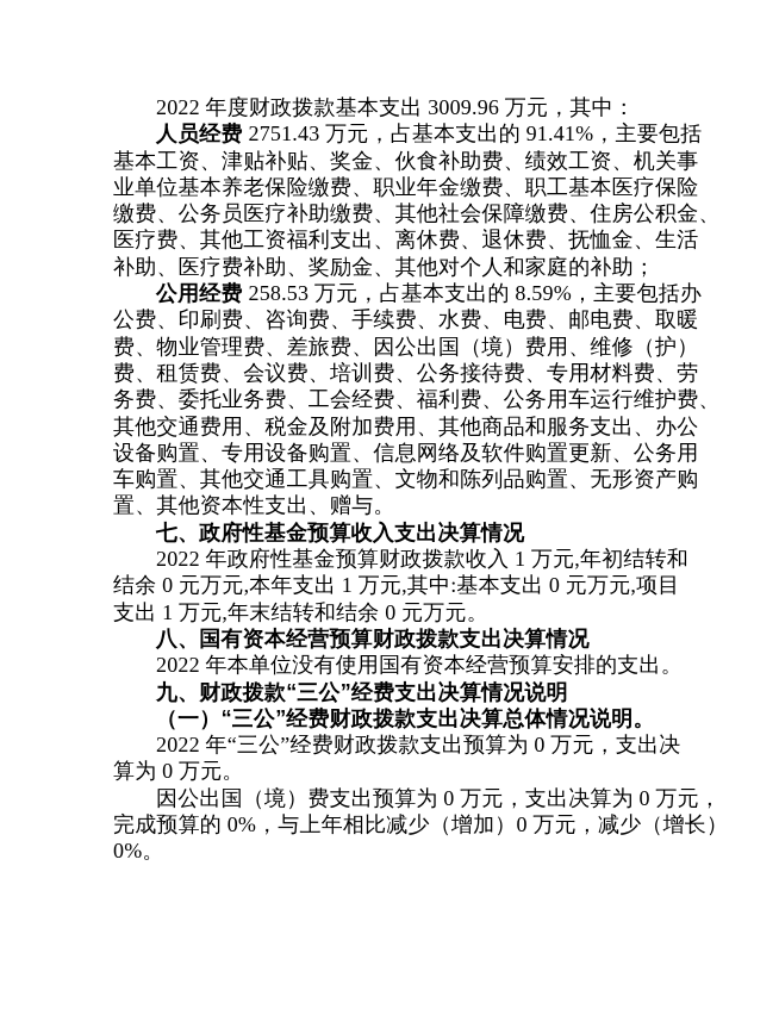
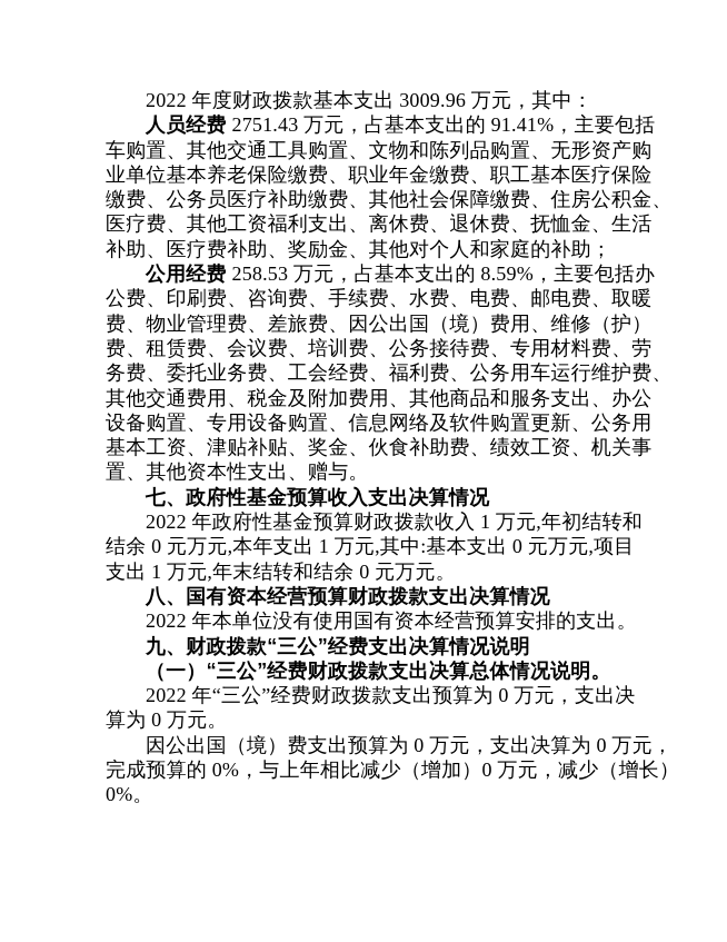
  2022 年度财政拨款基本支出 3009.96 万元，其中：
  人员经费 2751.43 万元，占基本支出的 91.41%，主要包括
- 基本工资、津贴补贴、奖金、伙食补助费、绩效工资、机关事
+ 车购置、其他交通工具购置、文物和陈列品购置、无形资产购
  业单位基本养老保险缴费、职业年金缴费、职工基本医疗保险
  缴费、公务员医疗补助缴费、其他社会保障缴费、住房公积金、
  医疗费、其他工资福利支出、离休费、退休费、抚恤金、生活
  补助、医疗费补助、奖励金、其他对个人和家庭的补助；
  公用经费 258.53 万元，占基本支出的 8.59%，主要包括办
  公费、印刷费、咨询费、手续费、水费、电费、邮电费、取暖
  费、物业管理费、差旅费、因公出国（境）费用、维修（护）
  费、租赁费、会议费、培训费、公务接待费、专用材料费、劳
  务费、委托业务费、工会经费、福利费、公务用车运行维护费、
  其他交通费用、税金及附加费用、其他商品和服务支出、办公
  设备购置、专用设备购置、信息网络及软件购置更新、公务用
- 车购置、其他交通工具购置、文物和陈列品购置、无形资产购
+ 基本工资、津贴补贴、奖金、伙食补助费、绩效工资、机关事
  置、其他资本性支出、赠与。
  七、政府性基金预算收入支出决算情况
  2022 年政府性基金预算财政拨款收入 1 万元,年初结转和
  结余 0 元万元,本年支出 1 万元,其中:基本支出 0 元万元,项目
  支出 1 万元,年末结转和结余 0 元万元。
  八、国有资本经营预算财政拨款支出决算情况
  2022 年本单位没有使用国有资本经营预算安排的支出。
  九、财政拨款“三公”经费支出决算情况说明
  （一）“三公”经费财政拨款支出决算总体情况说明。
  2022 年“三公”经费财政拨款支出预算为 0 万元，支出决
  算为 0 万元。
  因公出国（境）费支出预算为 0 万元，支出决算为 0 万元，
  完成预算的 0%，与上年相比减少（增加）0 万元，减少（增长）
  0%。
